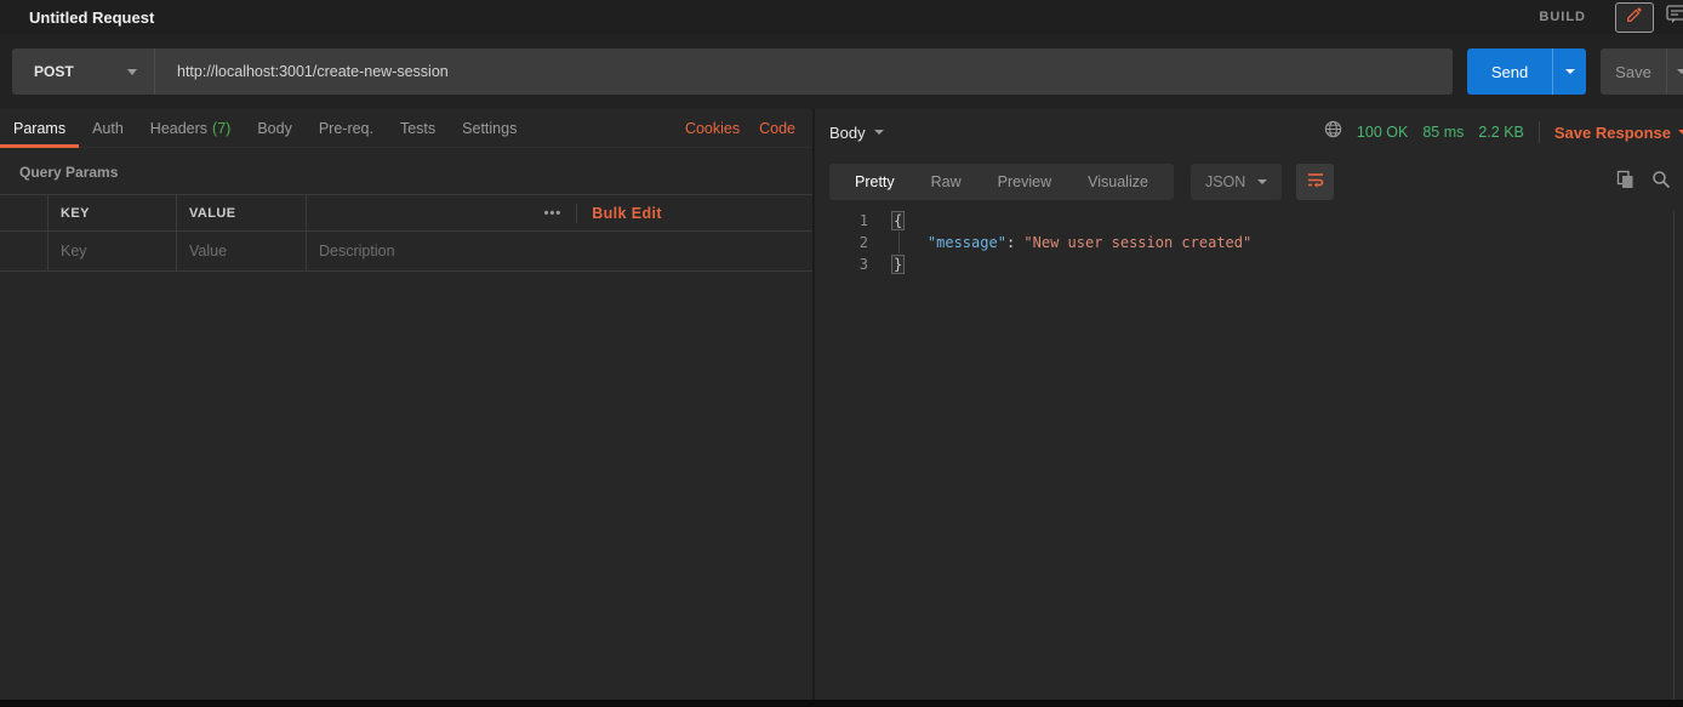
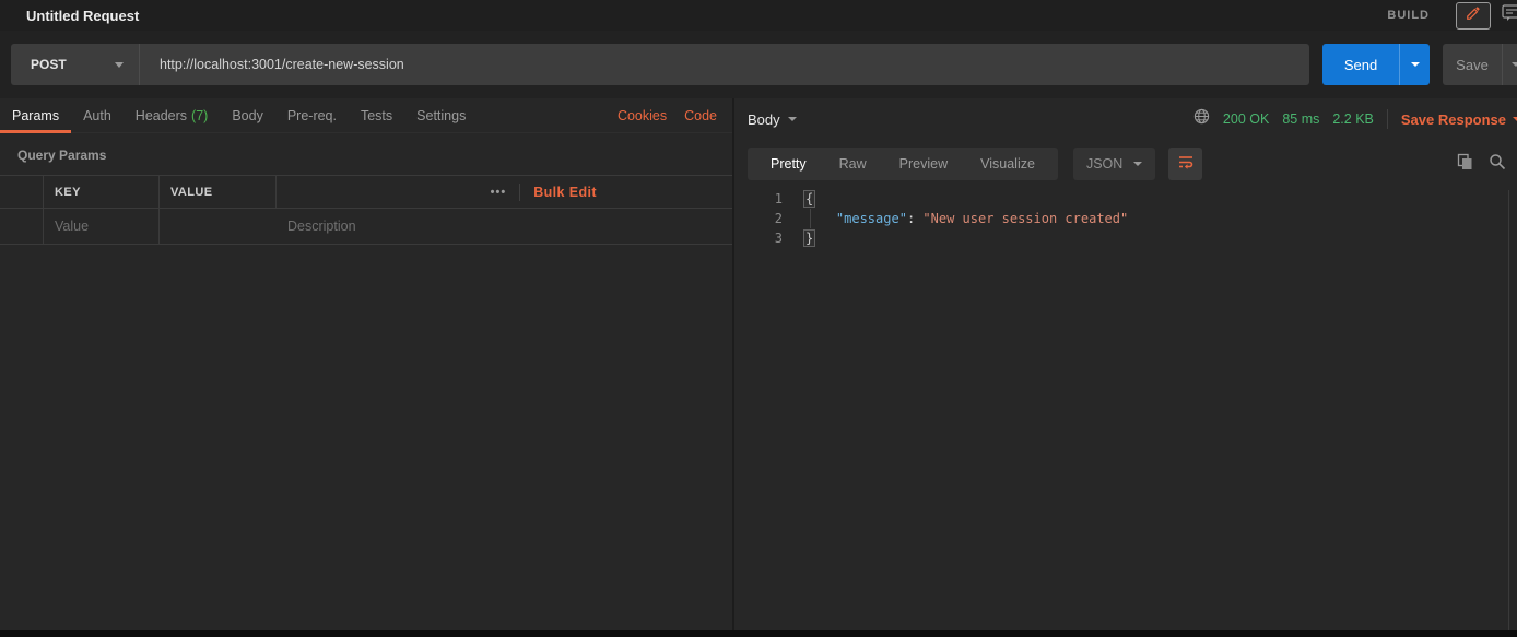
  Untitled Request
  BUILD
  POST
  http://localhost:3001/create-new-session
  Send
  Save
  Params
  Auth
  Headers
  (7)
  Body
  Pre-req.
  Tests
  Settings
  Cookies
  Code
  Query Params
  KEY
  VALUE
  •••
  Bulk Edit
- Key
  Value
  Description
  Body
- 100 OK
+ 200 OK
  85 ms
  2.2 KB
  Save Response
  Pretty
  Raw
  Preview
  Visualize
  JSON
  1
  {
  2
  "message": "New user session created"
  3
  }
